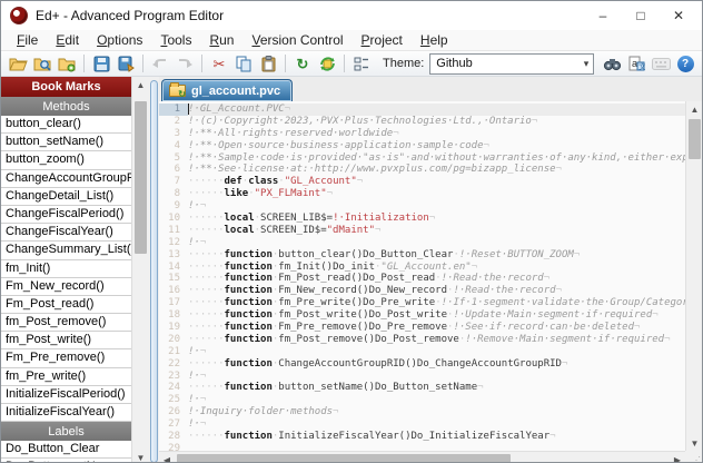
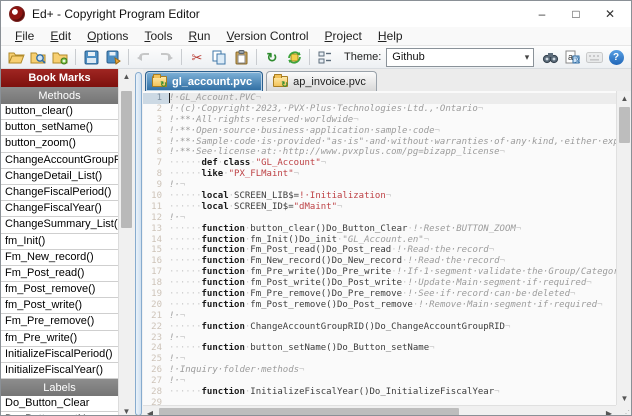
- Ed+ - Advanced Program Editor
+ Ed+ - Copyright Program Editor
  –
  □
  ✕
  File
  Edit
  Options
  Tools
  Run
  Version Control
  Project
  Help
  ✂
  ↻
  Theme:
  Github
  ▾
  a
  ?
  Book Marks
  Methods
  button_clear()
  button_setName()
  button_zoom()
  ChangeAccountGroup
  ChangeDetail_List()
  ChangeFiscalPeriod()
  ChangeFiscalYear()
  ChangeSummary_List(
  fm_Init()
  Fm_New_record()
  Fm_Post_read()
  fm_Post_remove()
  fm_Post_write()
  Fm_Pre_remove()
  fm_Pre_write()
  InitializeFiscalPeriod()
  InitializeFiscalYear()
  Labels
  Do_Button_Clear
  ▲
  ▼
  gl_account.pvc
+ ap_invoice.pvc
  1
  !·GL_Account.PVC¬
  2
  !·(c)·Copyright·2023,·PVX·Plus·Technologies·Ltd.,·Ontario¬
  3
  !·**·All·rights·reserved·worldwide¬
  4
  !·**·Open·source·business·application·sample·code¬
  5
  !·**·Sample·code·is·provided·"as·is"·and·without·warranties·of·any·kind,·either·ex
  6
  !·**·See·license·at:·http://www.pvxplus.com/pg=bizapp_license¬
  7
  ······def·class·"GL_Account"¬
  8
  ······like·"PX_FLMaint"¬
  9
  !·¬
  10
  ······local·SCREEN_LIB$=!·Initialization¬
  11
  ······local·SCREEN_ID$="dMaint"¬
  12
  !·¬
  13
  ······function·button_clear()Do_Button_Clear·!·Reset·BUTTON_ZOOM¬
  14
  ······function·fm_Init()Do_init·"GL_Account.en"¬
  15
  ······function·Fm_Post_read()Do_Post_read·!·Read·the·record¬
  16
  ······function·Fm_New_record()Do_New_record·!·Read·the·record¬
  17
  ······function·fm_Pre_write()Do_Pre_write·!·If·1·segment·validate·the·Group/Catego
  18
  ······function·fm_Post_write()Do_Post_write·!·Update·Main·segment·if·required¬
  19
  ······function·Fm_Pre_remove()Do_Pre_remove·!·See·if·record·can·be·deleted¬
  20
  ······function·fm_Post_remove()Do_Post_remove·!·Remove·Main·segment·if·required¬
  21
  !·¬
  22
  ······function·ChangeAccountGroupRID()Do_ChangeAccountGroupRID¬
  23
  !·¬
  24
  ······function·button_setName()Do_Button_setName¬
  25
  !·¬
  26
  !·Inquiry·folder·methods¬
  27
  !·¬
  28
  ······function·InitializeFiscalYear()Do_InitializeFiscalYear¬
  29
  ▲
  ▼
  ◀
  ▶
  ⋰
